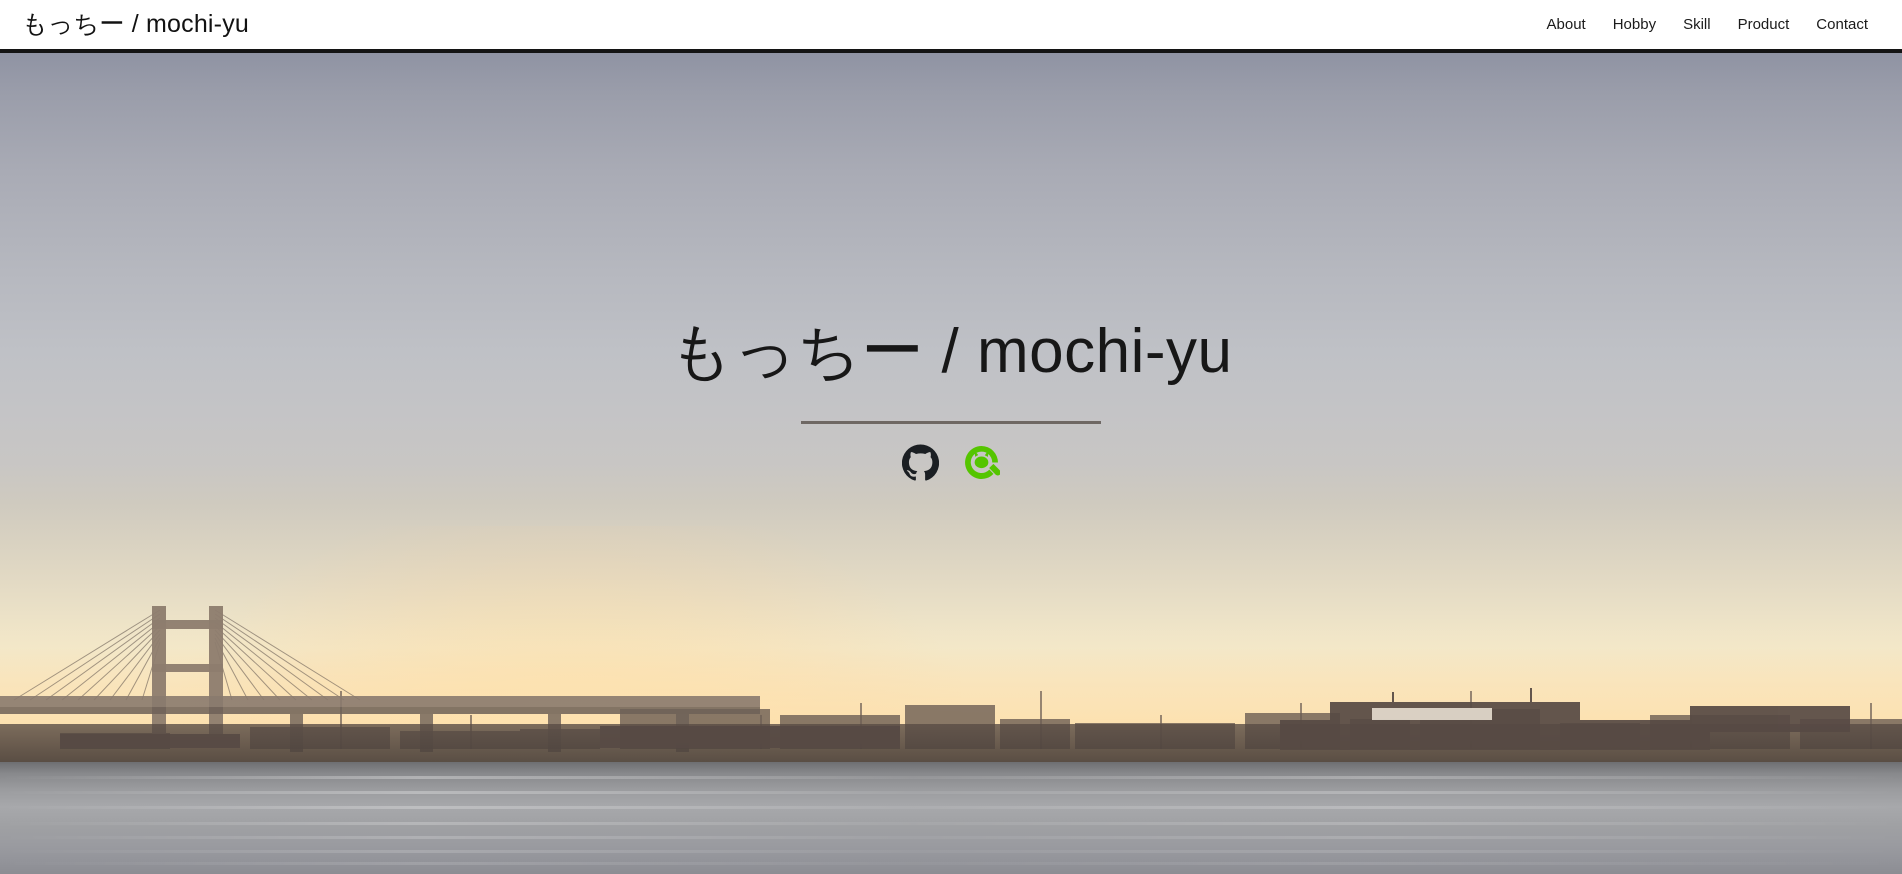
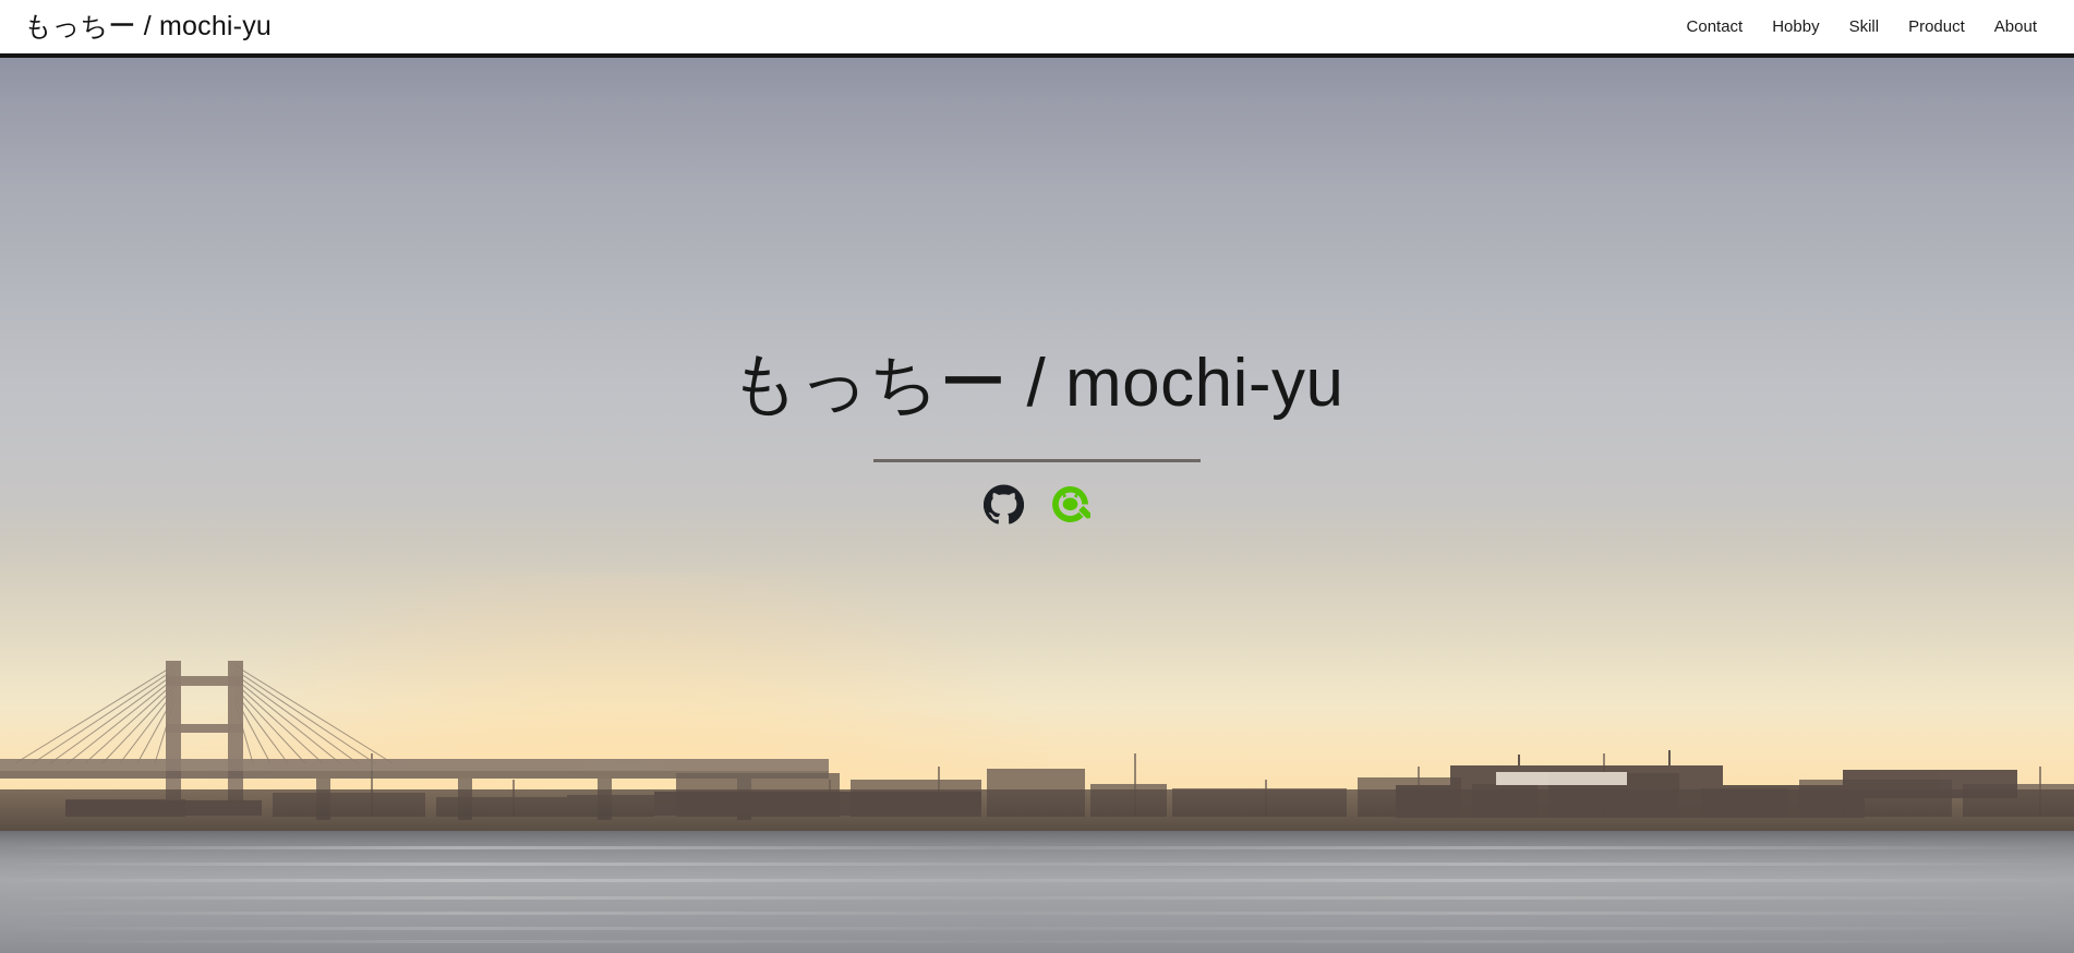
  もっちー / mochi-yu
- About
+ Contact
  Hobby
  Skill
  Product
- Contact
+ About
  もっちー / mochi-yu
